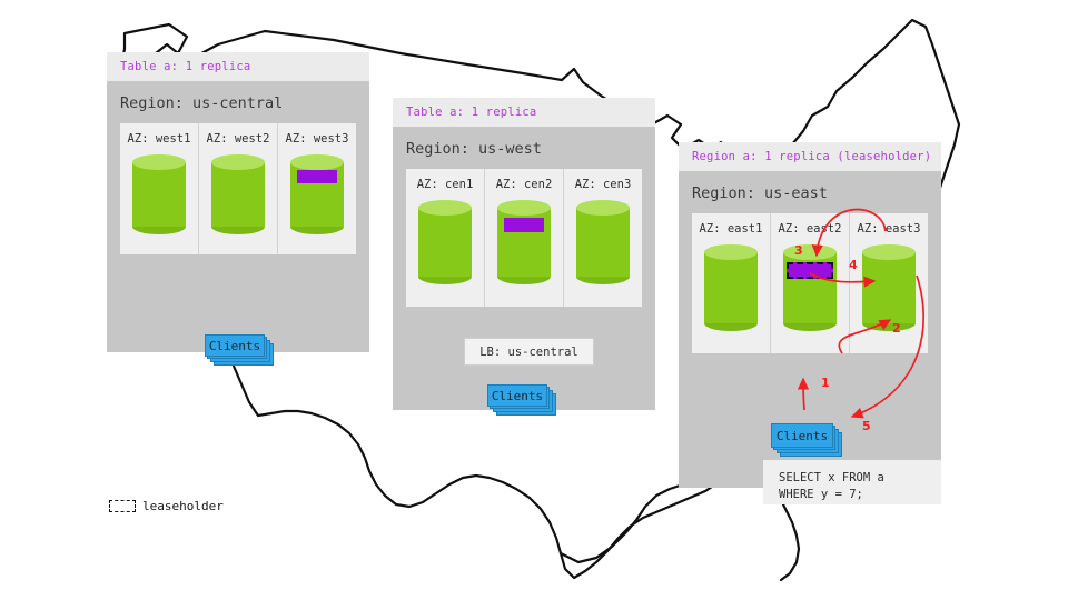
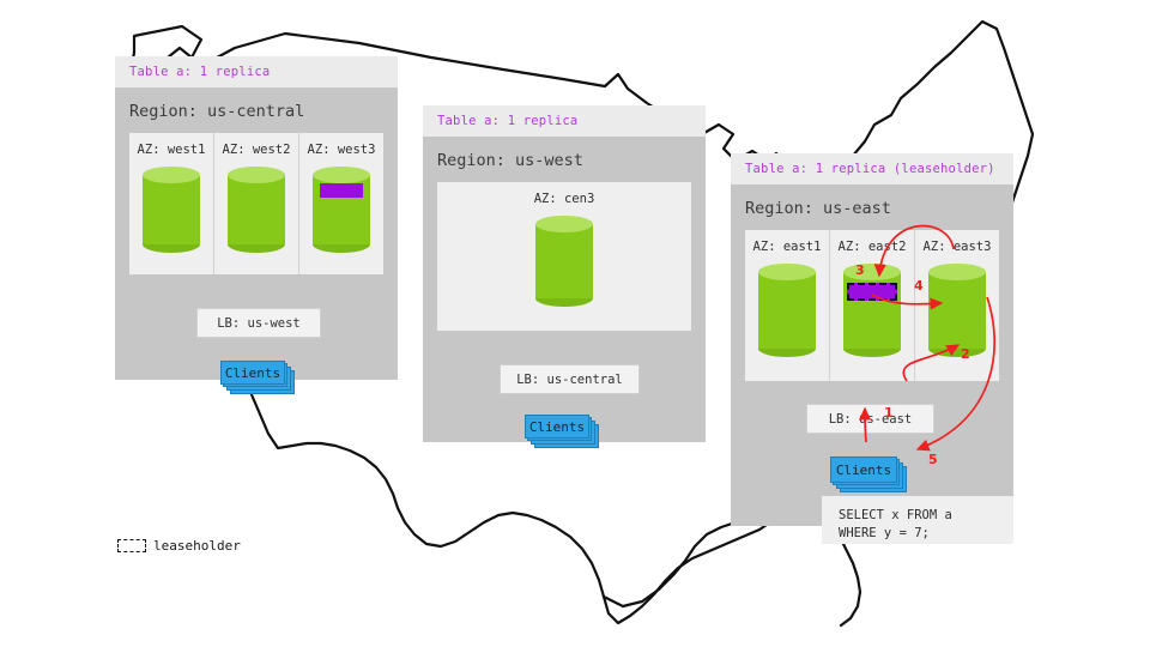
  Table a: 1 replica
  Region: us-central
  AZ: west1
  AZ: west2
  AZ: west3
+ LB: us-west
  Clients
  Table a: 1 replica
  Region: us-west
- AZ: cen1
- AZ: cen2
  AZ: cen3
  LB: us-central
  Clients
- Region a: 1 replica (leaseholder)
+ Table a: 1 replica (leaseholder)
  Region: us-east
  AZ: east1
  AZ: eat2
  AZ: east3
+ LB: us-east
  Clients
  SELECT x FROM a
  WHERE y = 7;
  leaseholder
  1
  2
  3
  4
  5
